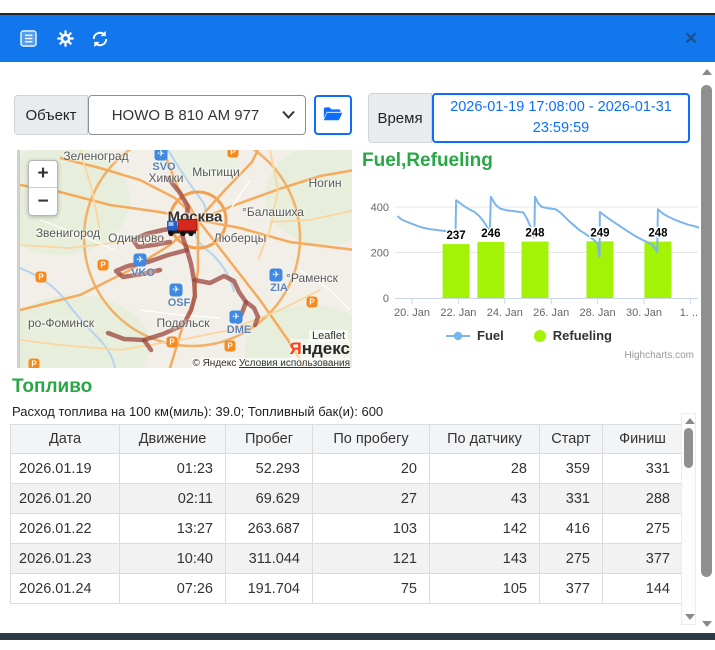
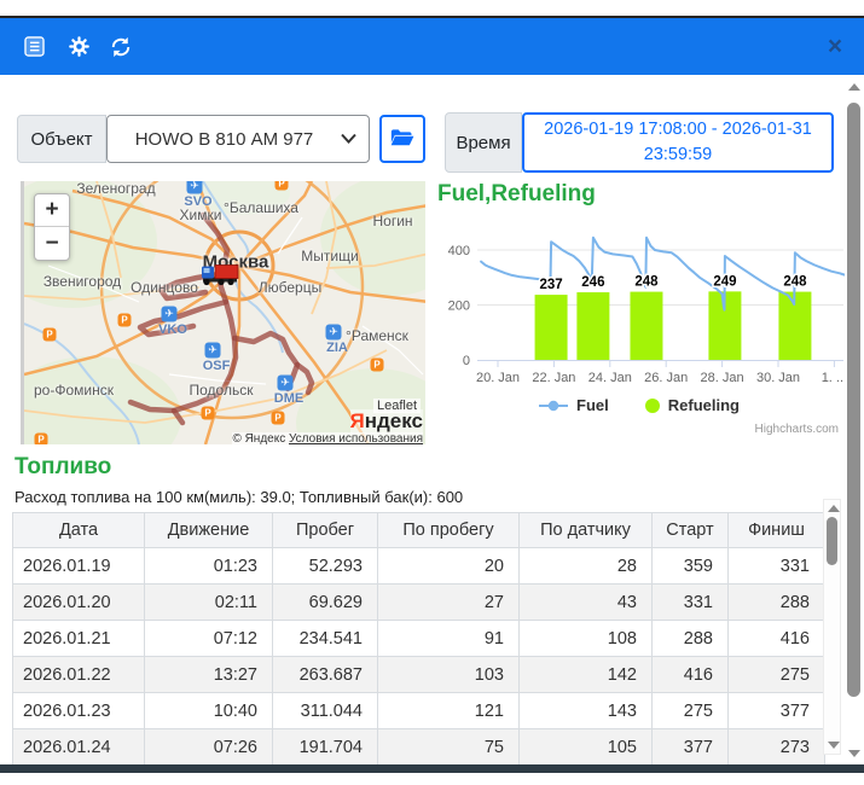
  ×
  Объект
  HOWO В 810 АМ 977
  Время
  2026-01-19 17:08:00 - 2026-01-31 23:59:59
  Зеленоград
  Химки
- Мытищи
+ °Балашиха
  Ногин
- °Балашиха
+ Мытищи
  Звенигород
  Одинцово
  Люберцы
  °Раменск
  Подольск
  ро-Фоминск
  Москва
  ✈
  SVO
  ✈
  VKO
  ✈
  ZIA
  ✈
  OSF
  ✈
  DME
  Р
  Р
  Р
  Р
  Р
  Р
  Р
  +
  −
  Leaflet
  Яндекс
  © Яндекс Условия использования
  Fuel,Refueling
  0
  200
  400
  20. Jan
  22. Jan
  24. Jan
  26. Jan
  28. Jan
  30. Jan
  1. ..
  237
  246
  248
  249
  248
  Fuel
  Refueling
  Highcharts.com
  Топливо
  Расход топлива на 100 км(миль): 39.0; Топливный бак(и): 600
  Дата	Движение	Пробег	По пробегу	По датчику	Старт	Финиш
  2026.01.19	01:23	52.293	20	28	359	331
  2026.01.20	02:11	69.629	27	43	331	288
+ 2026.01.21	07:12	234.541	91	108	288	416
  2026.01.22	13:27	263.687	103	142	416	275
  2026.01.23	10:40	311.044	121	143	275	377
- 2026.01.24	07:26	191.704	75	105	377	144
+ 2026.01.24	07:26	191.704	75	105	377	273
